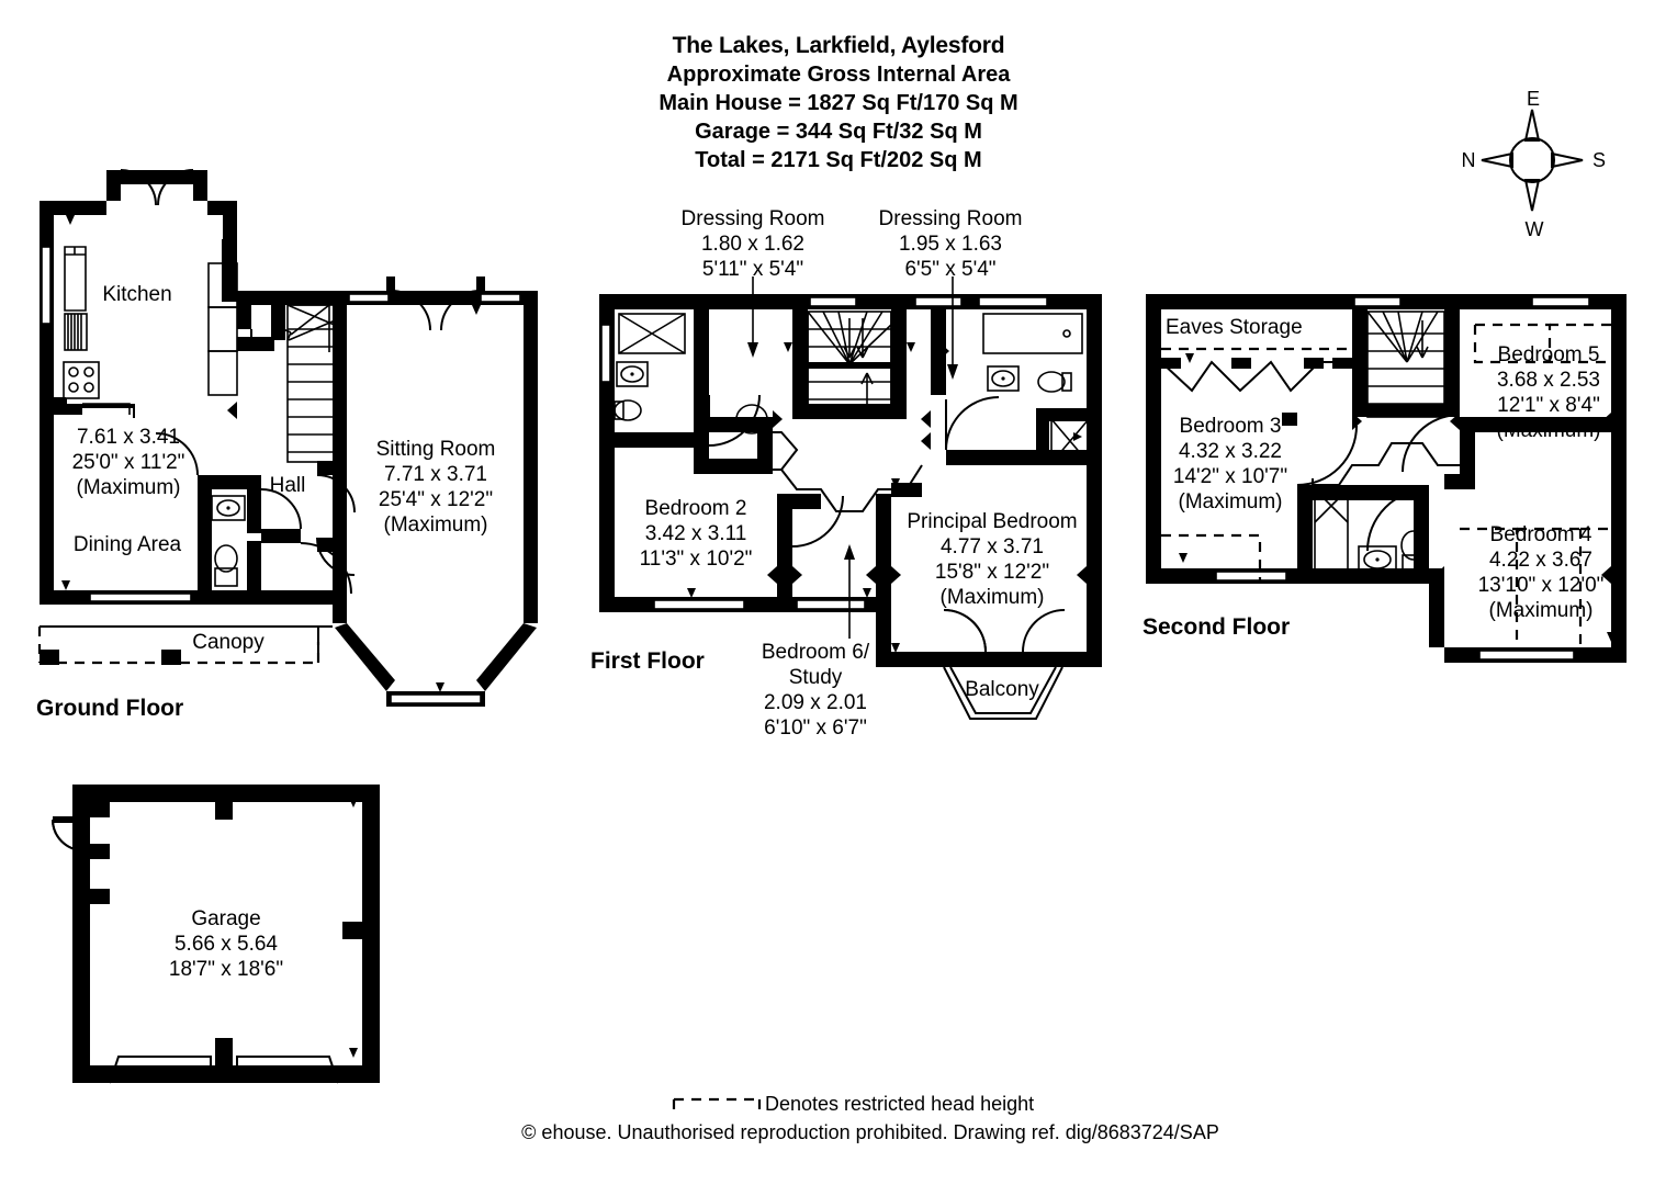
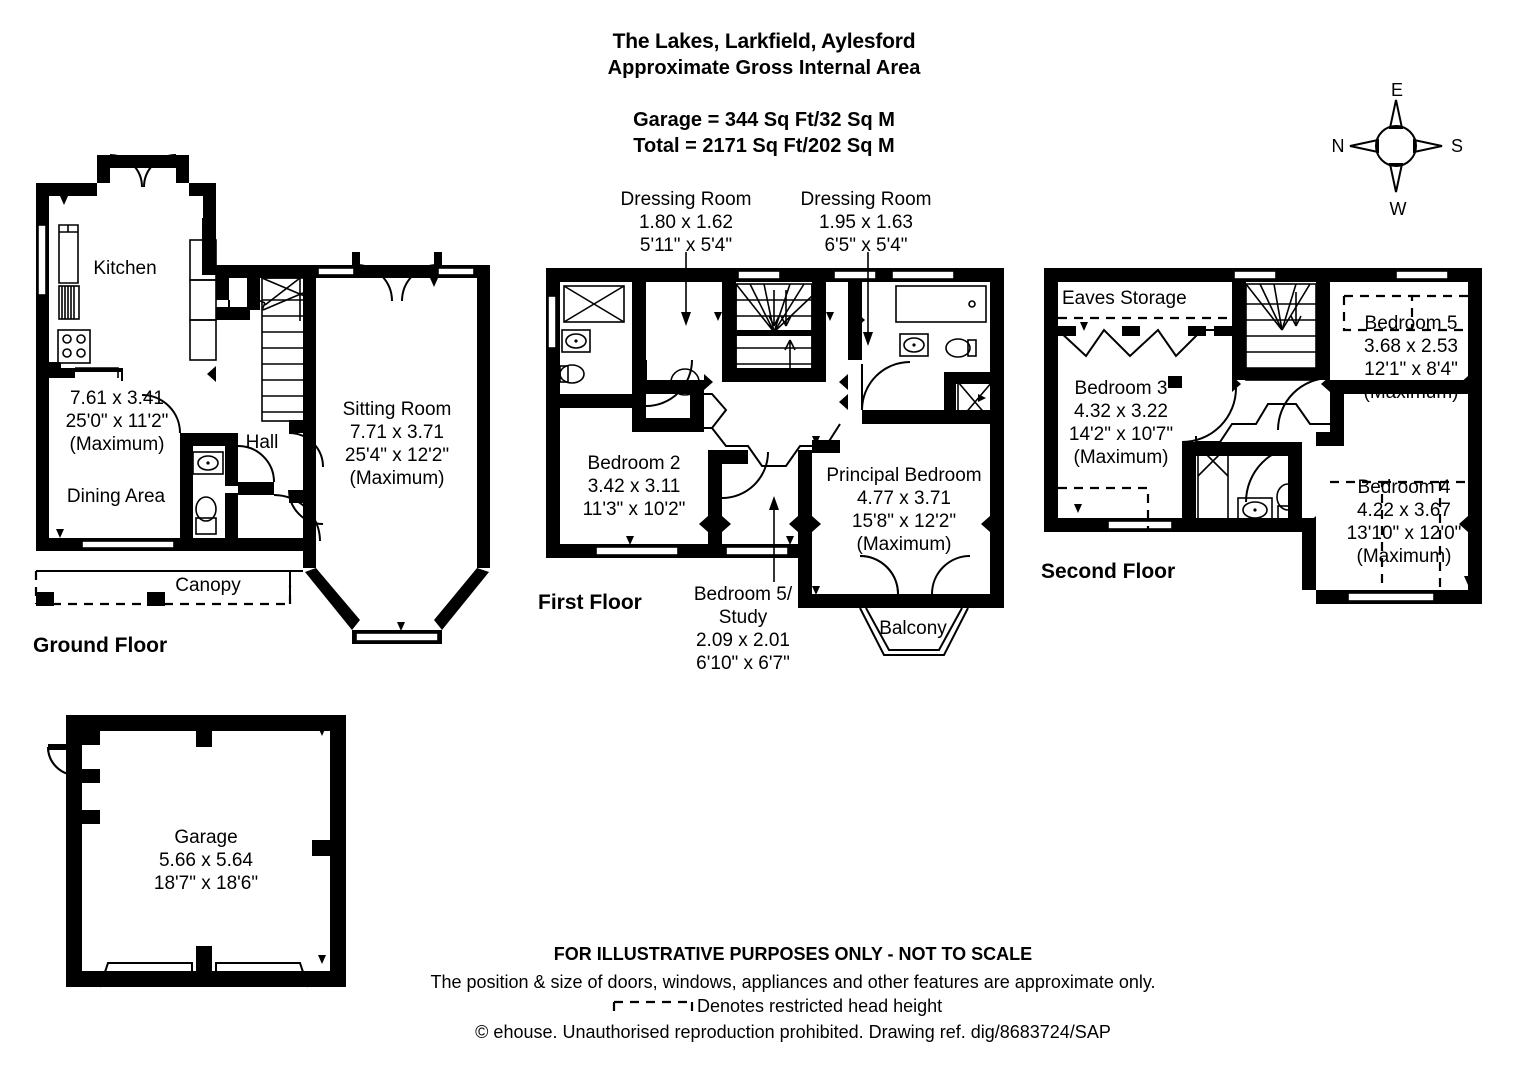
  The Lakes, Larkfield, Aylesford
  Approximate Gross Internal Area
- Main House = 1827 Sq Ft/170 Sq M
  Garage = 344 Sq Ft/32 Sq M
  Total = 2171 Sq Ft/202 Sq M
  E
  N
  S
  W
  Kitchen
  7.61 x 3.41
  25'0" x 11'2"
  (Maximum)
  Dining Area
  Hall
  Canopy
  Sitting Room
  7.71 x 3.71
  25'4" x 12'2"
  (Maximum)
  Ground Floor
  Dressing Room
  1.80 x 1.62
  5'11" x 5'4"
  Dressing Room
  1.95 x 1.63
  6'5" x 5'4"
  Bedroom 2
  3.42 x 3.11
  11'3" x 10'2"
  Principal Bedroom
  4.77 x 3.71
  15'8" x 12'2"
  (Maximum)
- Bedroom 6/
+ Bedroom 5/
  Study
  2.09 x 2.01
  6'10" x 6'7"
  Balcony
  First Floor
  Eaves Storage
  Bedroom 3
  4.32 x 3.22
  14'2" x 10'7"
  (Maximum)
  Bedroom 5
  3.68 x 2.53
  12'1" x 8'4"
  (Maximum)
  Bedroom 4
  4.22 x 3.67
  13'10" x 12'0"
  (Maximum)
  Second Floor
  Garage
  5.66 x 5.64
  18'7" x 18'6"
+ FOR ILLUSTRATIVE PURPOSES ONLY - NOT TO SCALE
+ The position & size of doors, windows, appliances and other features are approximate only.
  Denotes restricted head height
  © ehouse. Unauthorised reproduction prohibited. Drawing ref. dig/8683724/SAP
